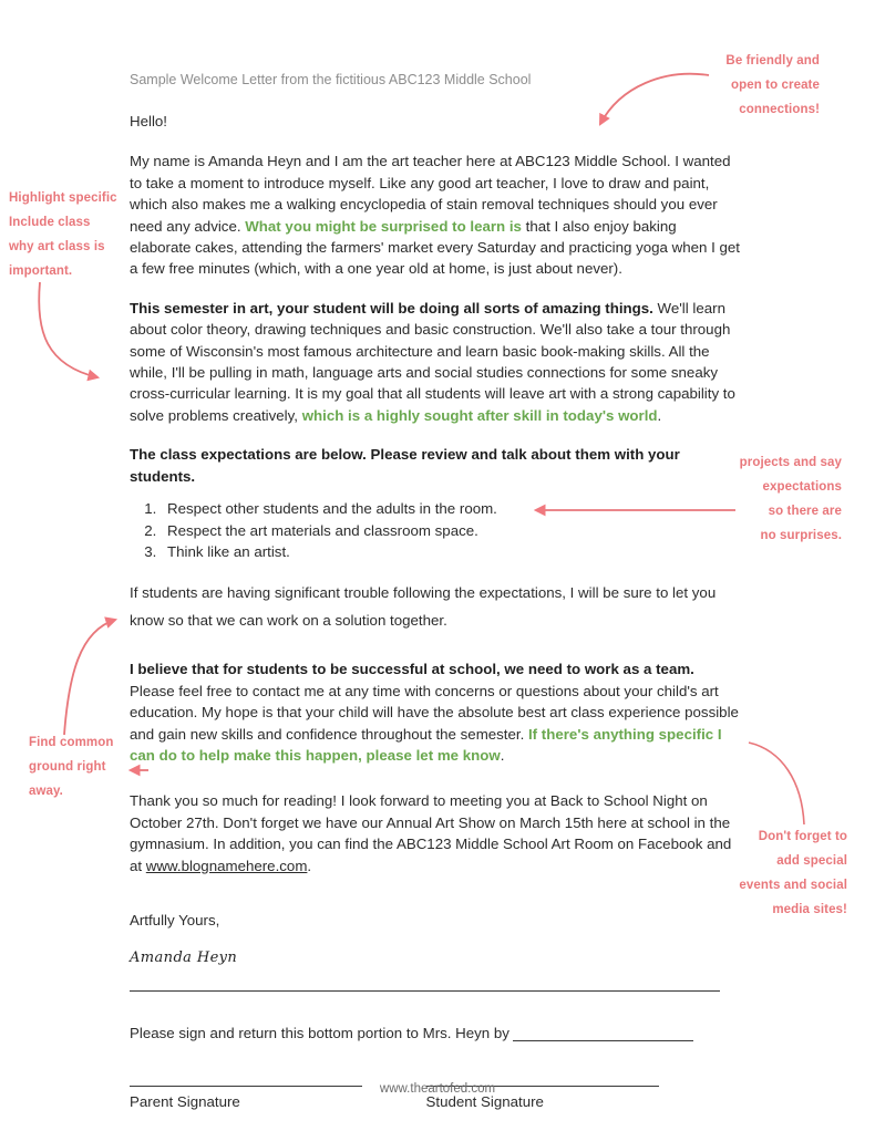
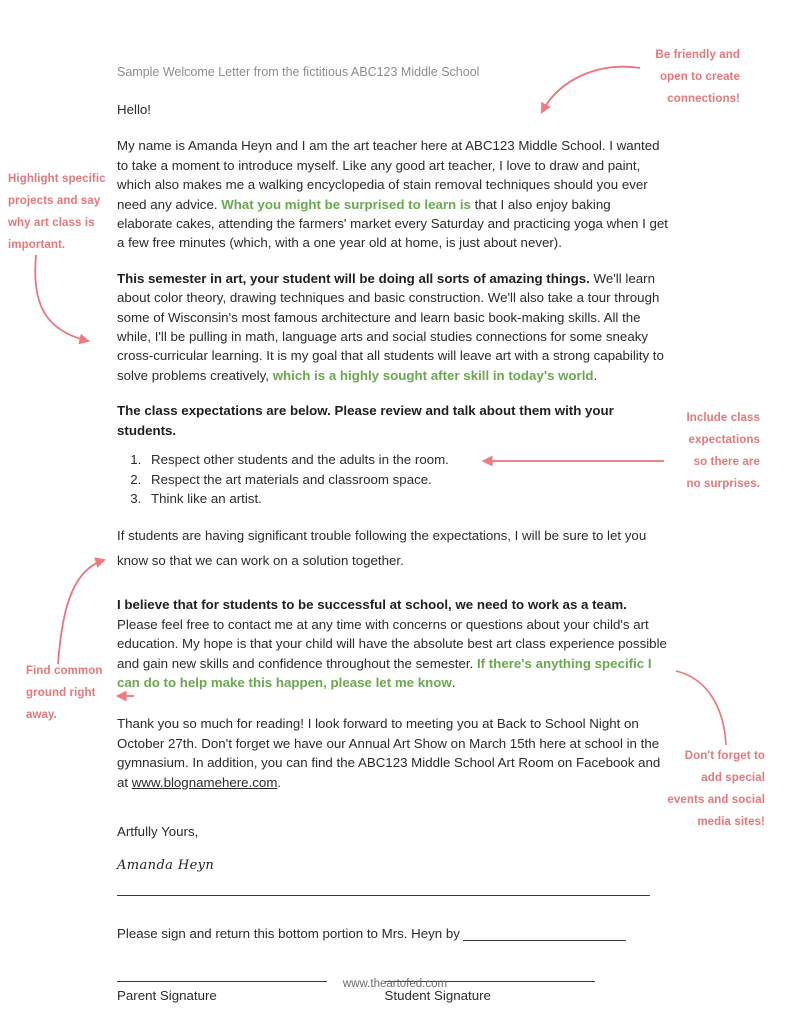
  Be friendly and
  open to create
  connections!
  Highlight specific
- Include class
+ projects and say
  why art class is
  important.
- projects and say
+ Include class
  expectations
  so there are
  no surprises.
  Find common
  ground right
  away.
  Don't forget to
  add special
  events and social
  media sites!
  Sample Welcome Letter from the fictitious ABC123 Middle School
  Hello!
  My name is Amanda Heyn and I am the art teacher here at ABC123 Middle School. I wanted to take a moment to introduce myself. Like any good art teacher, I love to draw and paint, which also makes me a walking encyclopedia of stain removal techniques should you ever need any advice. What you might be surprised to learn is that I also enjoy baking elaborate cakes, attending the farmers' market every Saturday and practicing yoga when I get a few free minutes (which, with a one year old at home, is just about never).
  This semester in art, your student will be doing all sorts of amazing things. We'll learn about color theory, drawing techniques and basic construction. We'll also take a tour through some of Wisconsin's most famous architecture and learn basic book-making skills. All the while, I'll be pulling in math, language arts and social studies connections for some sneaky cross-curricular learning. It is my goal that all students will leave art with a strong capability to solve problems creatively, which is a highly sought after skill in today's world.
  The class expectations are below. Please review and talk about them with your students.
  Respect other students and the adults in the room.
  Respect the art materials and classroom space.
  Think like an artist.
  If students are having significant trouble following the expectations, I will be sure to let you know so that we can work on a solution together.
  I believe that for students to be successful at school, we need to work as a team. Please feel free to contact me at any time with concerns or questions about your child's art education. My hope is that your child will have the absolute best art class experience possible and gain new skills and confidence throughout the semester. If there's anything specific I can do to help make this happen, please let me know.
  Thank you so much for reading! I look forward to meeting you at Back to School Night on October 27th. Don't forget we have our Annual Art Show on March 15th here at school in the gymnasium. In addition, you can find the ABC123 Middle School Art Room on Facebook and at www.blognamehere.com.
  Artfully Yours,
  Amanda Heyn
  Please sign and return this bottom portion to Mrs. Heyn by
  Parent Signature
  Student Signature
  www.theartofed.com
